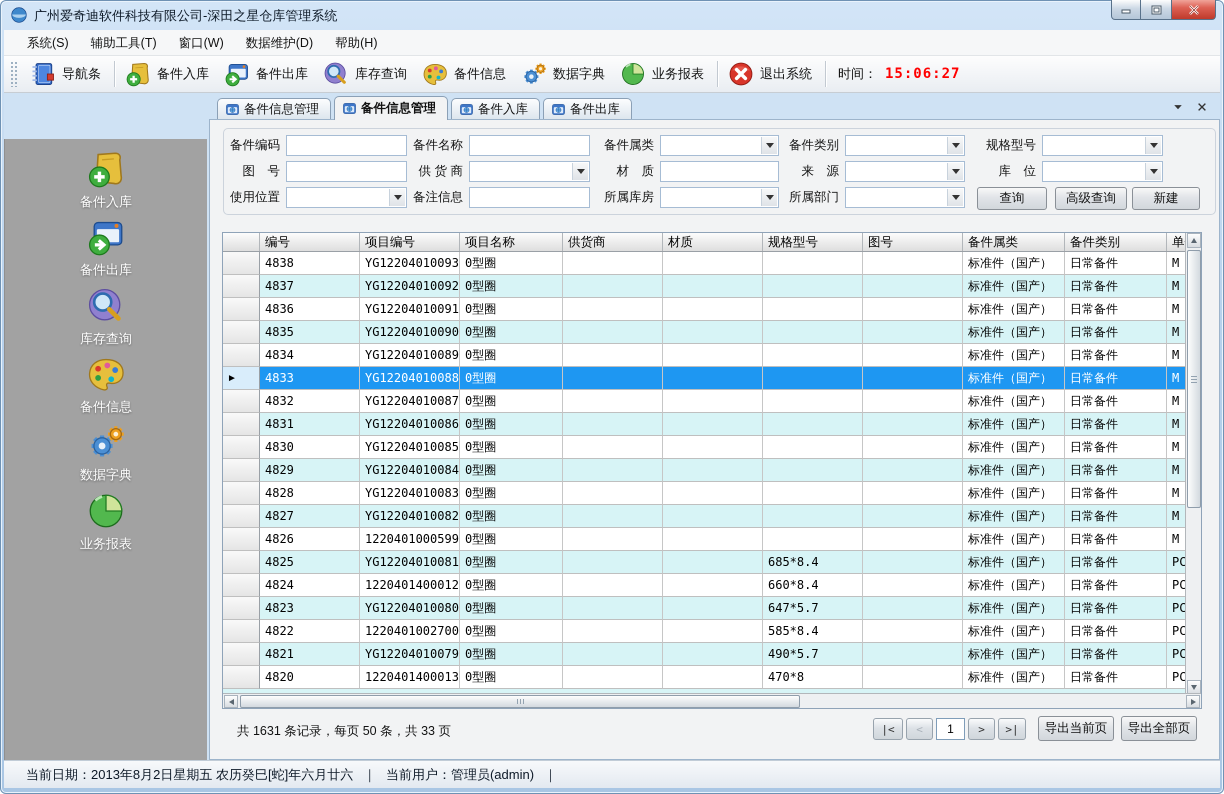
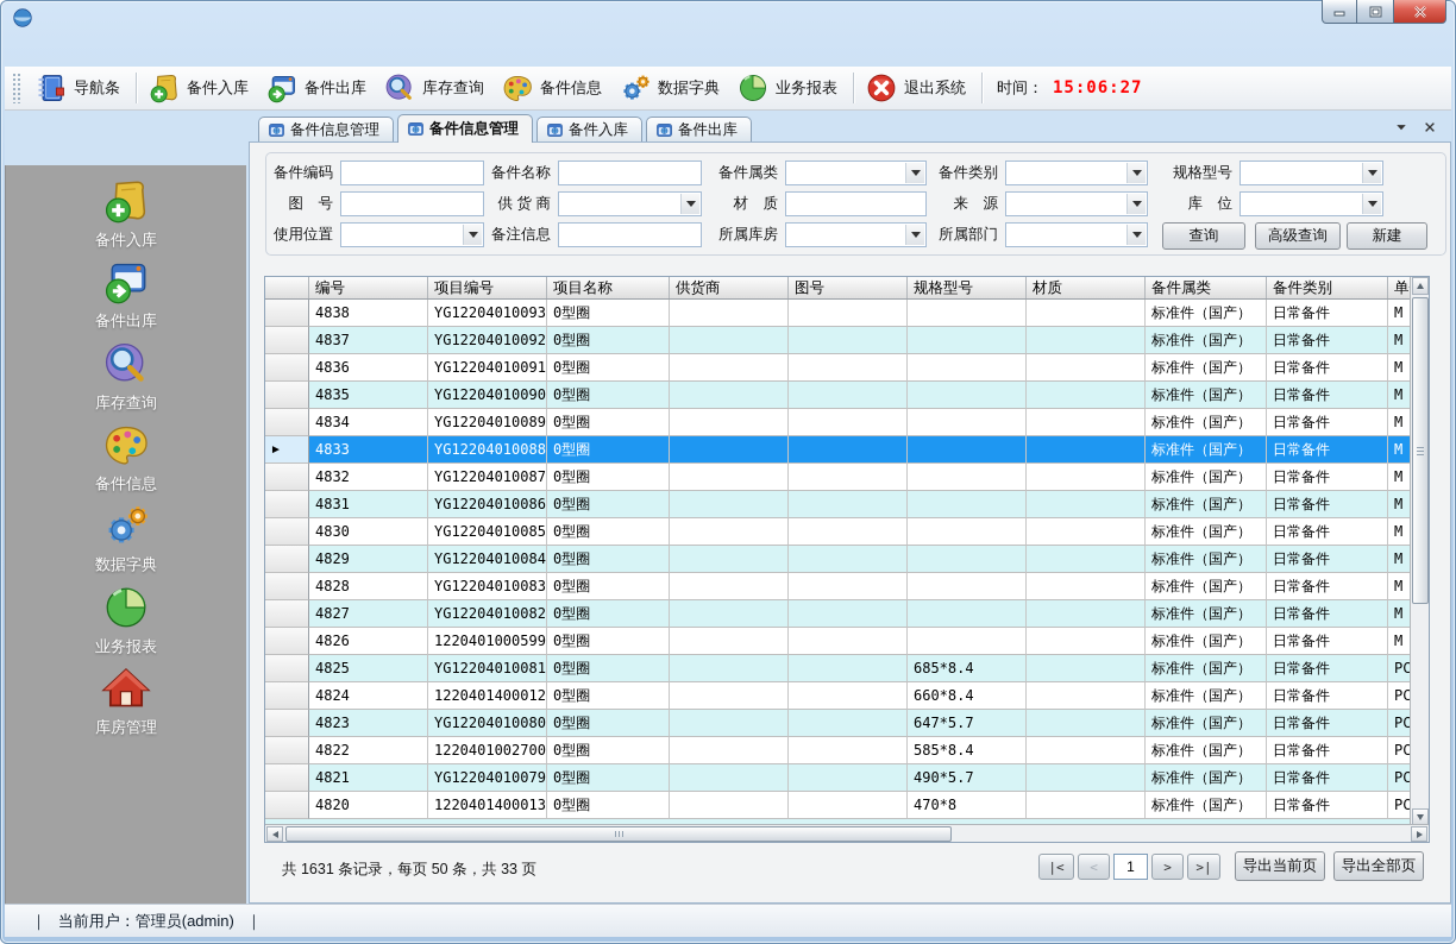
- 广州爱奇迪软件科技有限公司-深田之星仓库管理系统
- 系统(S)
- 辅助工具(T)
- 窗口(W)
- 数据维护(D)
- 帮助(H)
  导航条
  备件入库
  备件出库
  库存查询
  备件信息
  数据字典
  业务报表
  退出系统
  时间：
  15:06:27
  备件入库
  备件出库
  库存查询
  备件信息
  数据字典
  业务报表
+ 库房管理
  备件信息管理
  备件信息管理
  备件入库
  备件出库
  编号
  项目编号
  项目名称
  供货商
- 材质
+ 图号
  规格型号
- 图号
+ 材质
  备件属类
  备件类别
  4838
  YG12204010093
  0型圈
  标准件（国产）
  日常备件
  M
  4837
  YG12204010092
  0型圈
  标准件（国产）
  日常备件
  M
  4836
  YG12204010091
  0型圈
  标准件（国产）
  日常备件
  M
  4835
  YG12204010090
  0型圈
  标准件（国产）
  日常备件
  M
  4834
  YG12204010089
  0型圈
  标准件（国产）
  日常备件
  M
  ►
  4833
  YG12204010088
  0型圈
  标准件（国产）
  日常备件
  M
  4832
  YG12204010087
  0型圈
  标准件（国产）
  日常备件
  M
  4831
  YG12204010086
  0型圈
  标准件（国产）
  日常备件
  M
  4830
  YG12204010085
  0型圈
  标准件（国产）
  日常备件
  M
  4829
  YG12204010084
  0型圈
  标准件（国产）
  日常备件
  M
  4828
  YG12204010083
  0型圈
  标准件（国产）
  日常备件
  M
  4827
  YG12204010082
  0型圈
  标准件（国产）
  日常备件
  M
  4826
  1220401000599
  0型圈
  标准件（国产）
  日常备件
  M
  4825
  YG12204010081
  0型圈
  685*8.4
  标准件（国产）
  日常备件
  PC
  4824
  1220401400012
  0型圈
  660*8.4
  标准件（国产）
  日常备件
  PC
  4823
  YG12204010080
  0型圈
  647*5.7
  标准件（国产）
  日常备件
  PC
  4822
  1220401002700
  0型圈
  585*8.4
  标准件（国产）
  日常备件
  PC
  4821
  YG12204010079
  0型圈
  490*5.7
  标准件（国产）
  日常备件
  PC
  4820
  1220401400013
  0型圈
  470*8
  标准件（国产）
  日常备件
  PC
  共 1631 条记录，每页 50 条，共 33 页
  |<
  <
  1
  >
  >|
  导出当前页
  导出全部页
  备件编码
  备件名称
  备件属类
  备件类别
  规格型号
  图 号
  供 货 商
  材 质
  来 源
  库 位
  使用位置
  备注信息
  所属库房
  所属部门
  查询
  高级查询
  新建
- 当前日期：2013年8月2日星期五 农历癸巳[蛇]年六月廿六
  ｜
  当前用户：管理员(admin)
  ｜
